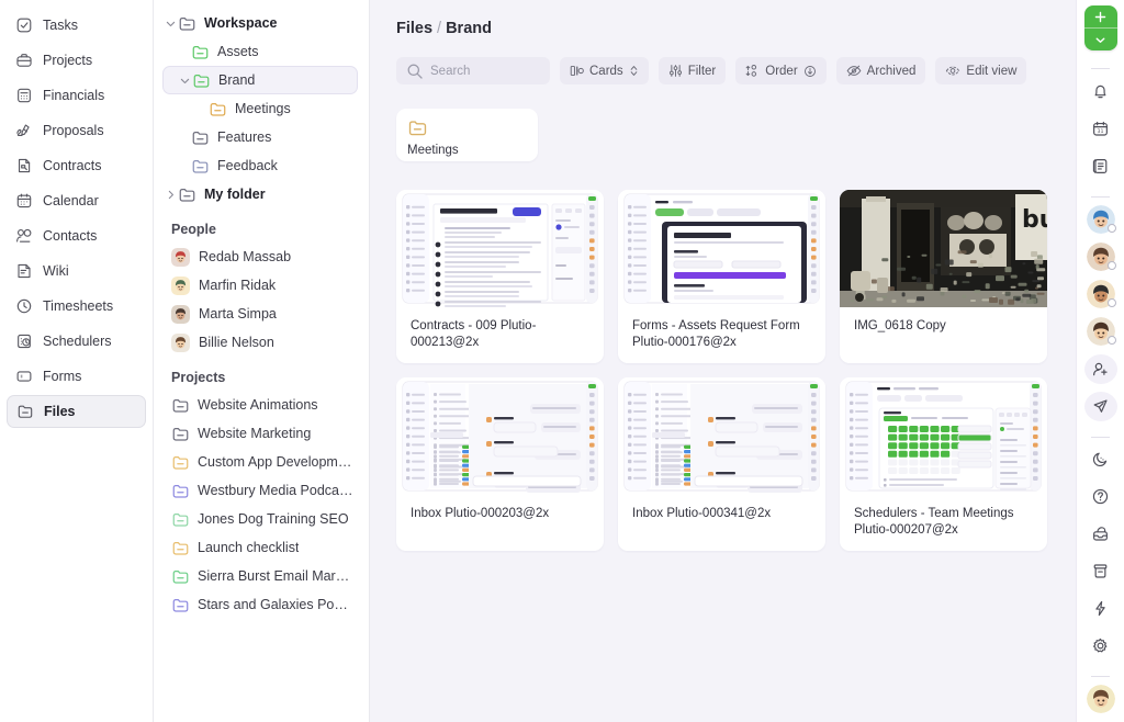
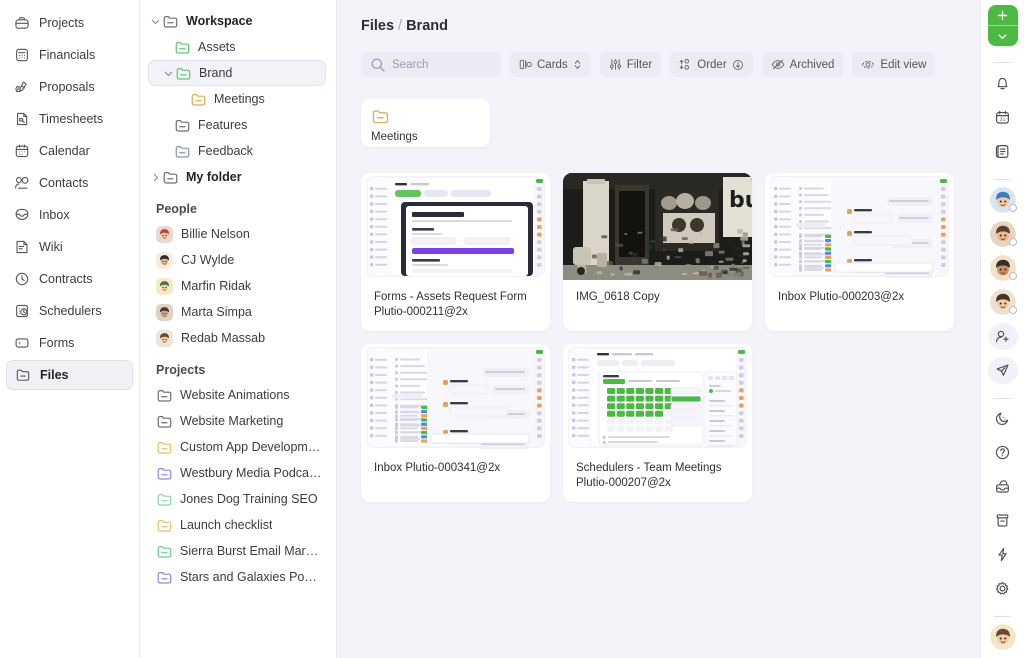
- Tasks
  Projects
  Financials
  Proposals
- Contracts
+ Timesheets
  Calendar
  Contacts
+ Inbox
  Wiki
- Timesheets
+ Contracts
  Schedulers
  Forms
  Files
  Workspace
  Assets
  Brand
  Meetings
  Features
  Feedback
  My folder
  People
- Redab Massab
+ Billie Nelson
+ CJ Wylde
  Marfin Ridak
  Marta Simpa
- Billie Nelson
+ Redab Massab
  Projects
  Website Animations
  Website Marketing
  Custom App Developmen
  Westbury Media Podcast.
  Jones Dog Training SEO
  Launch checklist
  Sierra Burst Email Marke.
  Stars and Galaxies Podc.
  Files / Brand
  Search
  Cards
  Filter
  Order
  Archived
  Edit view
  Meetings
- Contracts - 009 Plutio-000213@2x
- Forms - Assets Request Form Plutio-000176@2x
+ Forms - Assets Request Form Plutio-000211@2x
  IMG_0618 Copy
  Inbox Plutio-000203@2x
  Inbox Plutio-000341@2x
  Schedulers - Team Meetings Plutio-000207@2x
